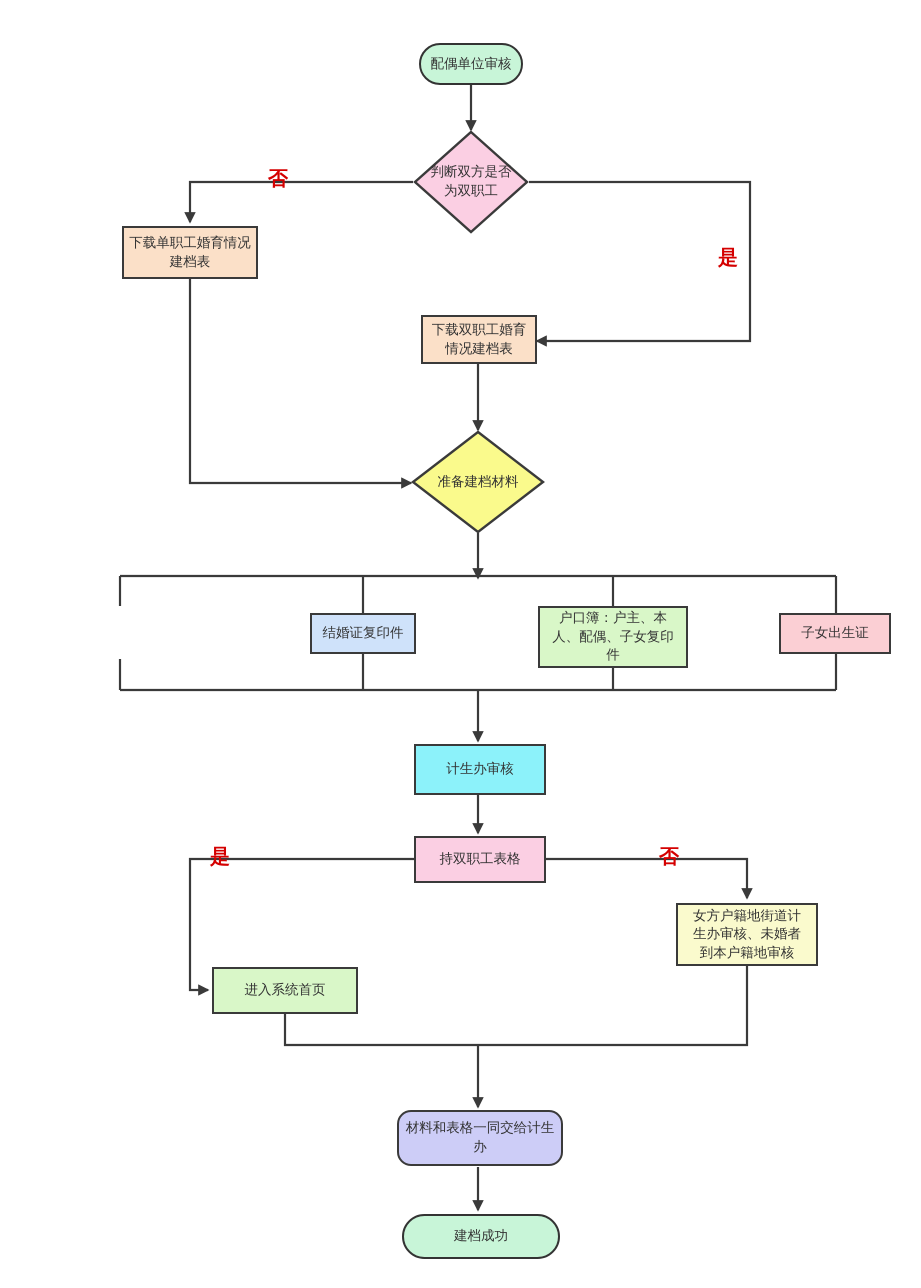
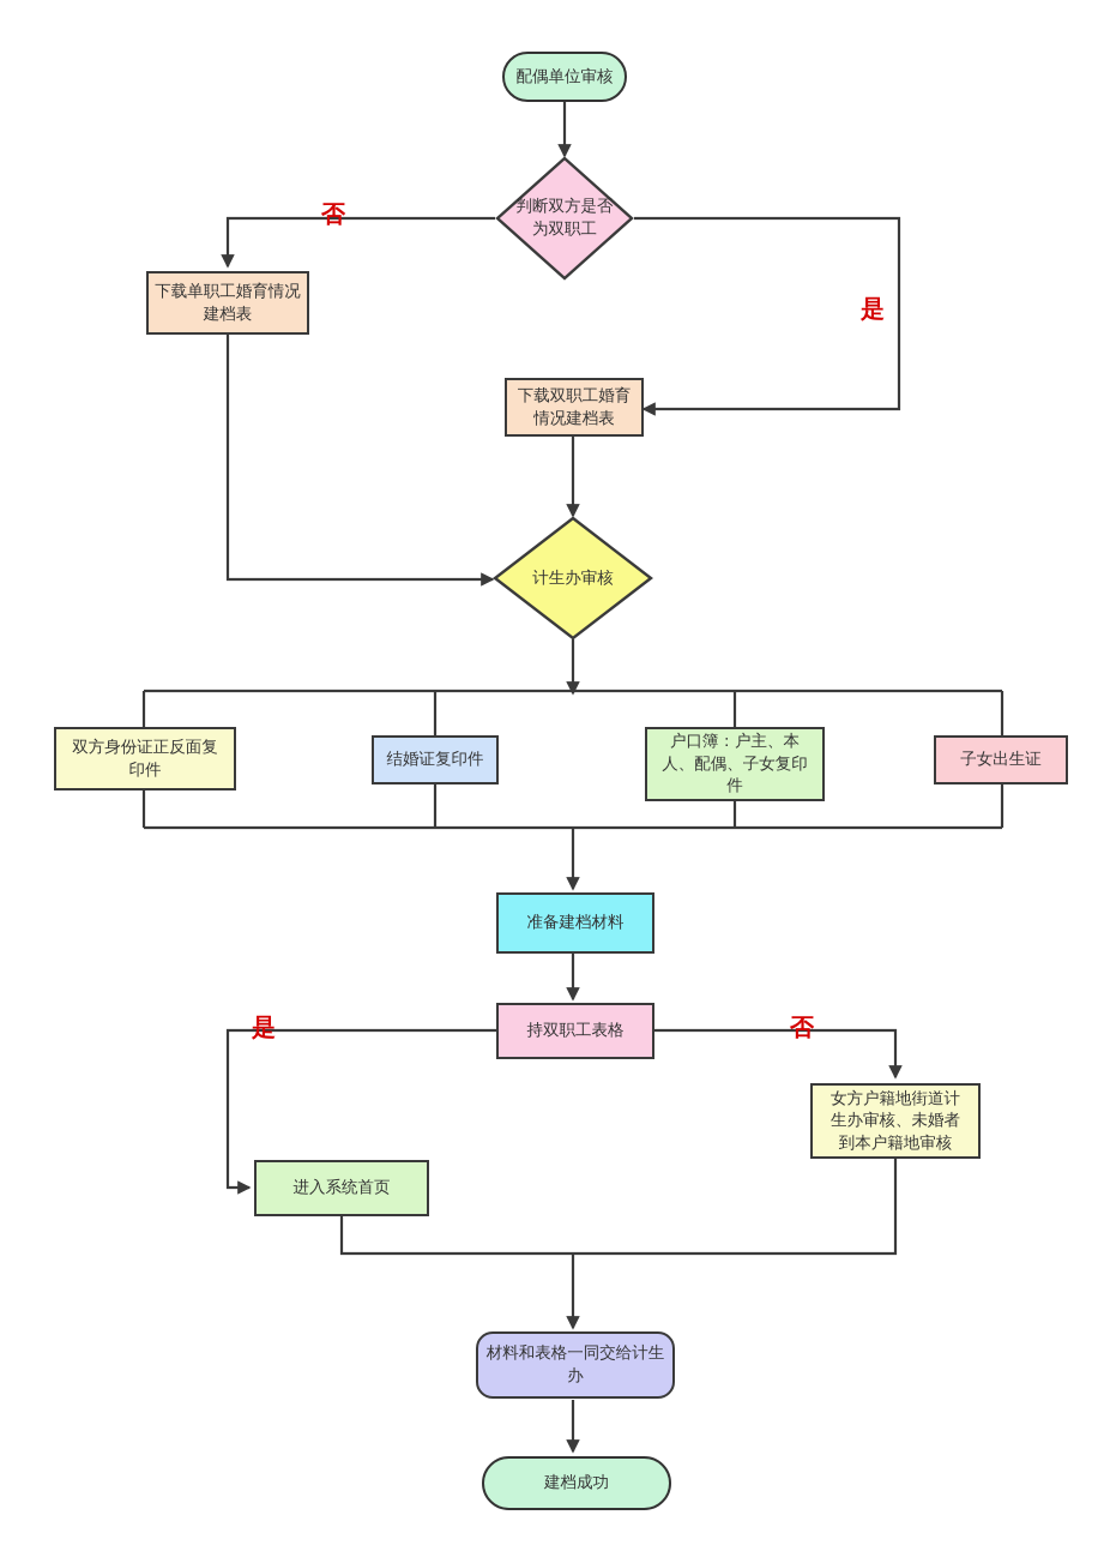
  配偶单位审核
  判断双方是否
  为双职工
  下载单职工婚育情况
  建档表
  下载双职工婚育
  情况建档表
- 准备建档材料
+ 计生办审核
+ 双方身份证正反面复
+ 印件
  结婚证复印件
  户口簿：户主、本
  人、配偶、子女复印
  件
  子女出生证
- 计生办审核
+ 准备建档材料
  持双职工表格
  女方户籍地街道计
  生办审核、未婚者
  到本户籍地审核
  进入系统首页
  材料和表格一同交给计生
  办
  建档成功
  否
  是
  是
  否
